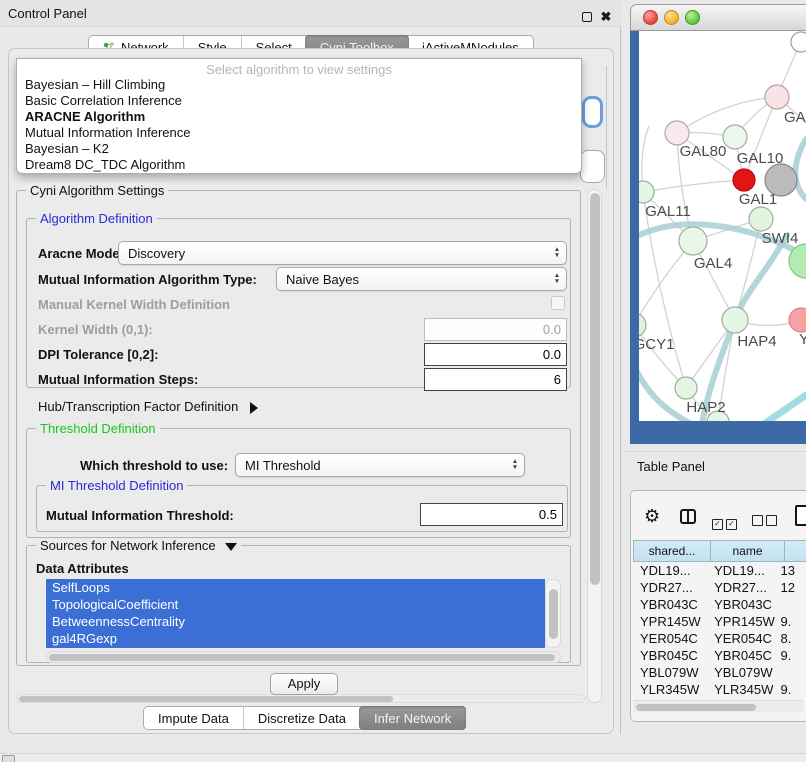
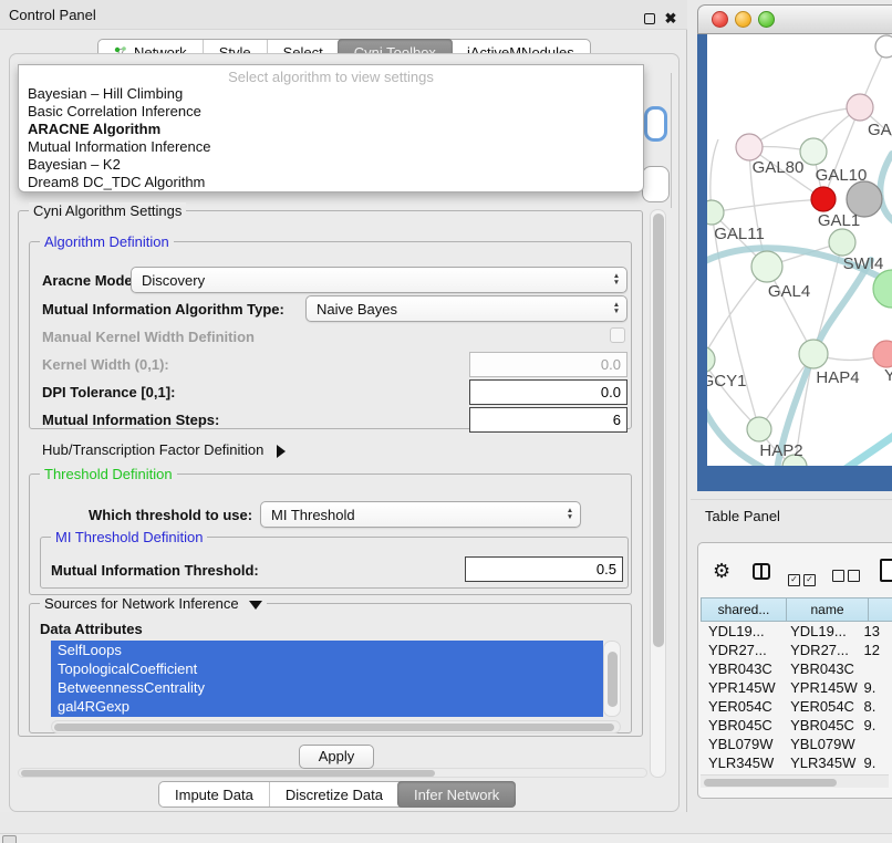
  Control Panel
  Network
  Style
  Select
  Cyni Toolbox
  jActiveMNodules
  Select algorithm to view settings
  Bayesian – Hill Climbing
  Basic Correlation Inference
  ARACNE Algorithm
  Mutual Information Inference
  Bayesian – K2
  Dream8 DC_TDC Algorithm
  Cyni Algorithm Settings
  Algorithm Definition
  Aracne Mode
  Discovery
  Mutual Information Algorithm Type:
  Naive Bayes
  Manual Kernel Width Definition
  Kernel Width (0,1):
  0.0
- DPI Tolerance [0,2]:
+ DPI Tolerance [0,1]:
  0.0
  Mutual Information Steps:
  6
  Hub/Transcription Factor Definition
  Threshold Definition
  Which threshold to use:
  MI Threshold
  MI Threshold Definition
  Mutual Information Threshold:
  0.5
  Sources for Network Inference
  Data Attributes
  SelfLoops
  TopologicalCoefficient
  BetweennessCentrality
  gal4RGexp
  Apply
  Impute Data
  Discretize Data
  Infer Network
  GAL80
  GAL10
  GAL1
  GAL11
  SWI4
  GAL4
  GCY1
  HAP4
  Y
  HAP2
  Table Panel
  shared...
  name
  YDL19...
  YDL19...
  13
  YDR27...
  YDR27...
  12
  YBR043C
  YBR043C
  YPR145W
  YPR145W
  9.
  YER054C
  YER054C
  8.
  YBR045C
  YBR045C
  9.
  YBL079W
  YBL079W
  YLR345W
  YLR345W
  9.
